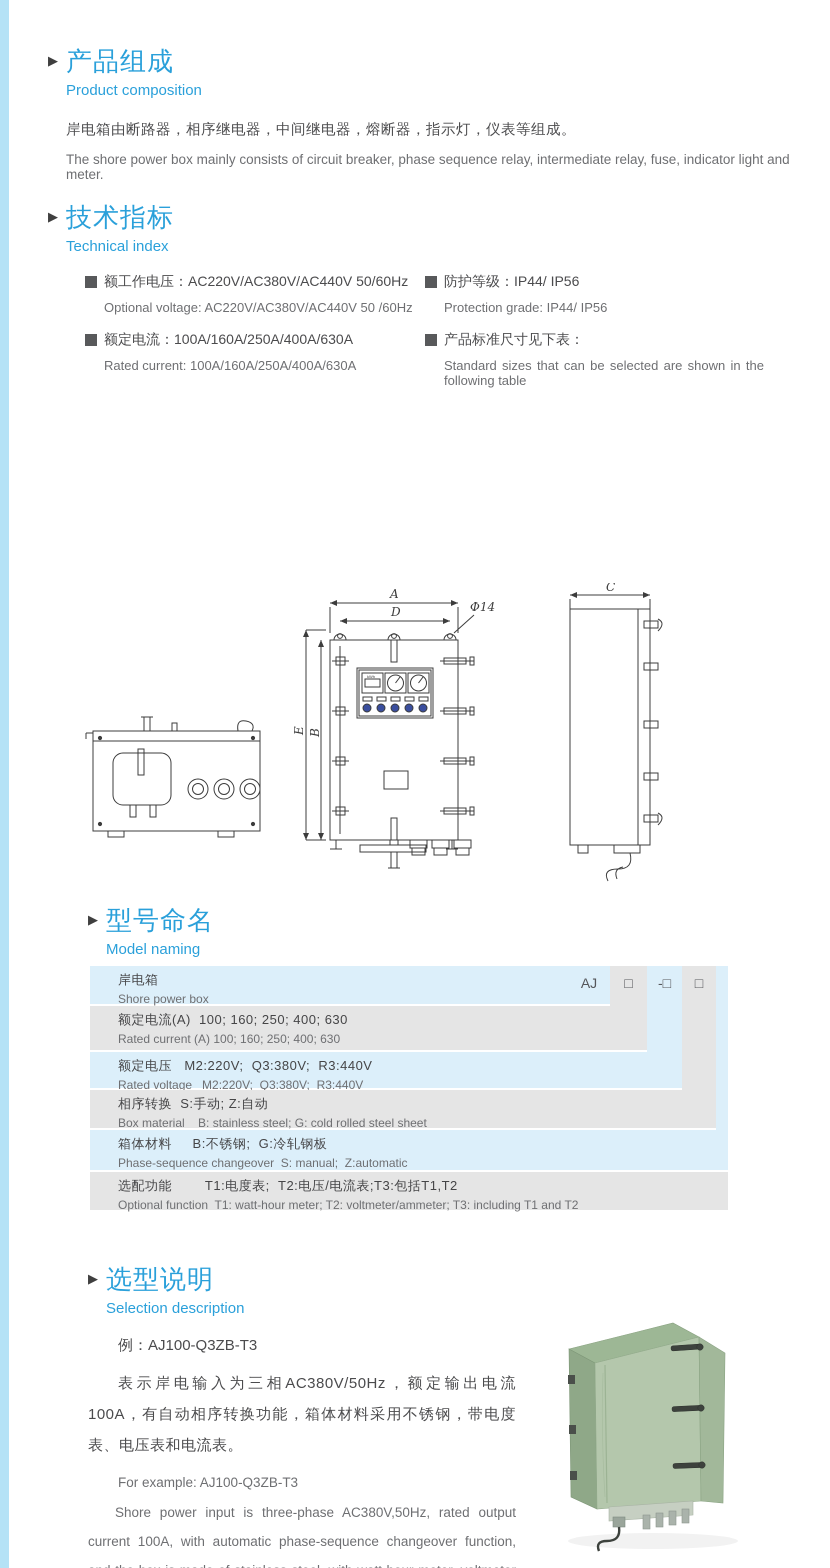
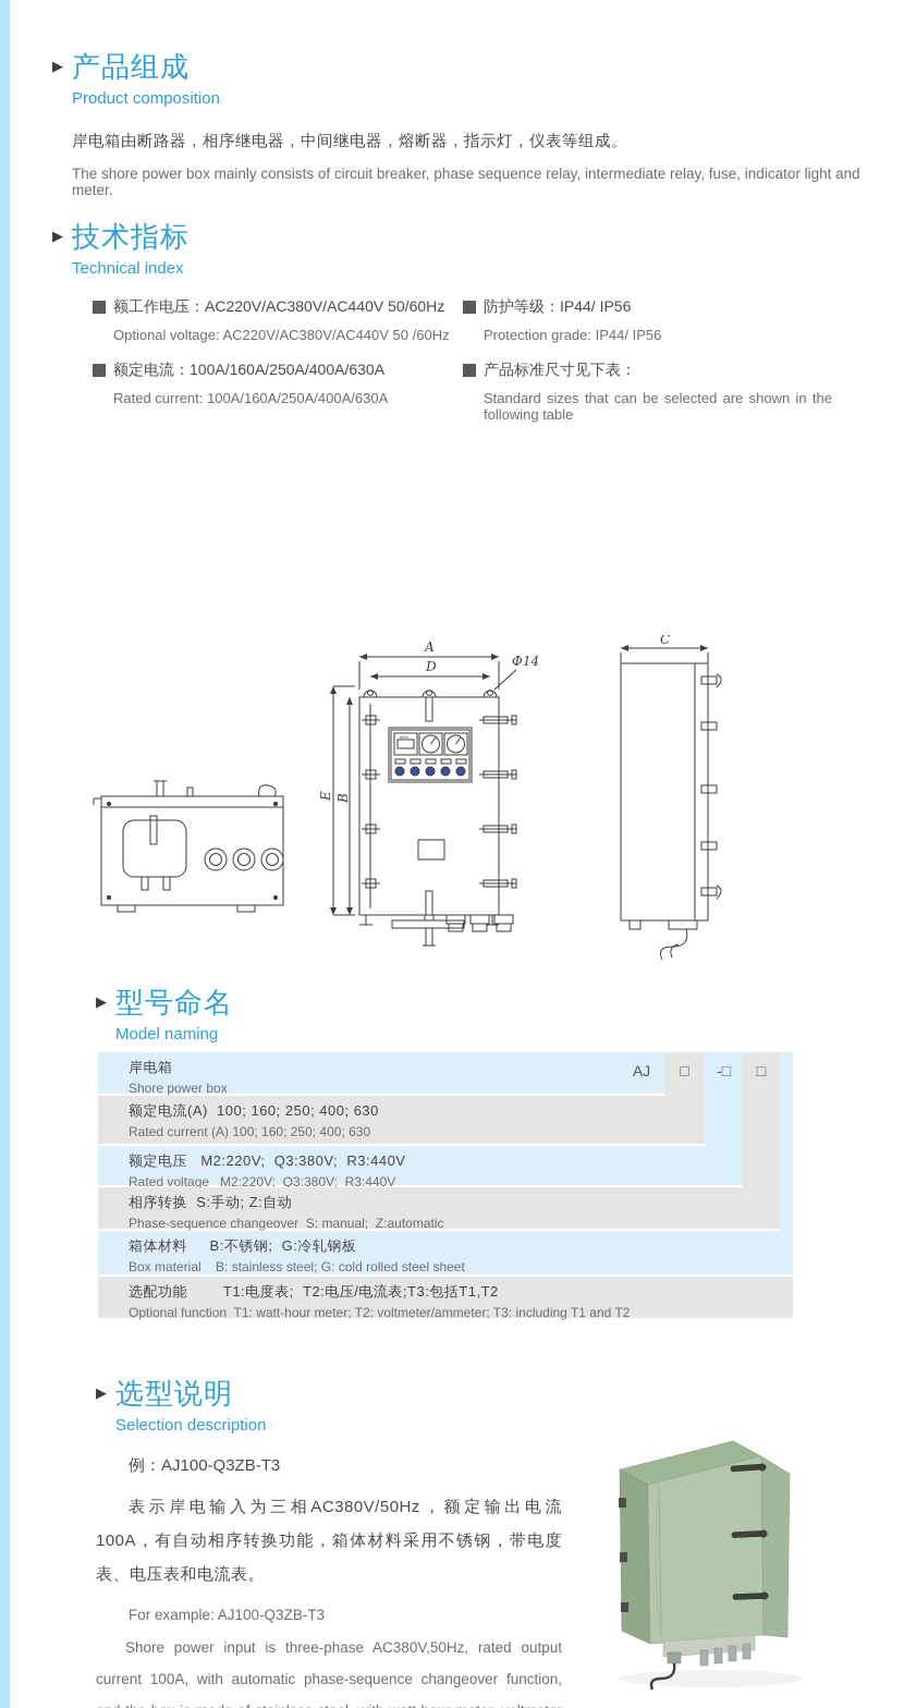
  ▶
  产品组成
  Product composition
  岸电箱由断路器，相序继电器，中间继电器，熔断器，指示灯，仪表等组成。
  The shore power box mainly consists of circuit breaker, phase sequence relay, intermediate relay, fuse, indicator light and meter.
  ▶
  技术指标
  Technical index
  额工作电压：AC220V/AC380V/AC440V 50/60Hz
  Optional voltage: AC220V/AC380V/AC440V 50 /60Hz
  额定电流：100A/160A/250A/400A/630A
  Rated current: 100A/160A/250A/400A/630A
  防护等级：IP44/ IP56
  Protection grade: IP44/ IP56
  产品标准尺寸见下表：
  Standard sizes that can be selected are shown in the following table
  A
  D
  Φ14
  C
  ▶
  型号命名
  Model naming
  岸电箱
  Shore power box
  额定电流(A) 100; 160; 250; 400; 630
  Rated current (A) 100; 160; 250; 400; 630
  额定电压 M2:220V; Q3:380V; R3:440V
  Rated voltage M2:220V; Q3:380V; R3:440V
  相序转换 S:手动; Z:自动
- Box material B: stainless steel; G: cold rolled steel sheet
+ Phase-sequence changeover S: manual; Z:automatic
  箱体材料 B:不锈钢; G:冷轧钢板
- Phase-sequence changeover S: manual; Z:automatic
+ Box material B: stainless steel; G: cold rolled steel sheet
  选配功能 T1:电度表; T2:电压/电流表;T3:包括T1,T2
  Optional function T1: watt-hour meter; T2: voltmeter/ammeter; T3: including T1 and T2
  AJ
  □
  -□
  □
  ▶
  选型说明
  Selection description
  例：AJ100-Q3ZB-T3
  表示岸电输入为三相AC380V/50Hz，额定输出电流100A，有自动相序转换功能，箱体材料采用不锈钢，带电度表、电压表和电流表。
  For example: AJ100-Q3ZB-T3
